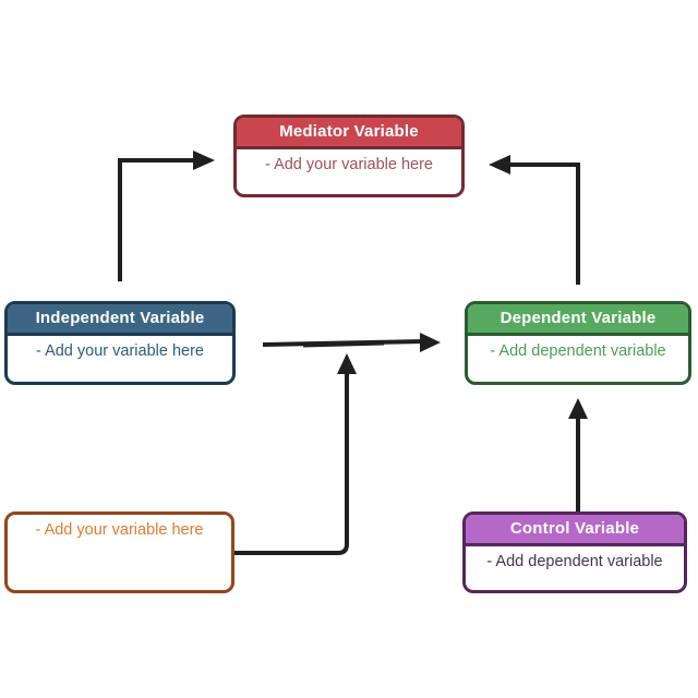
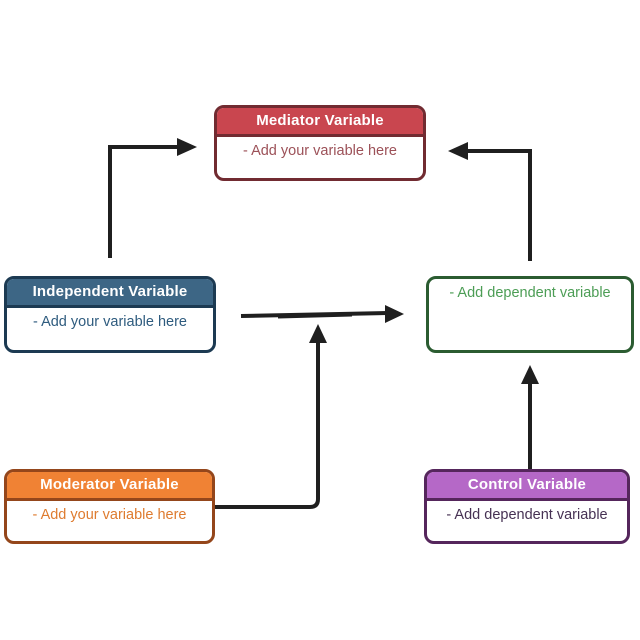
  Mediator Variable
  - Add your variable here
  Independent Variable
  - Add your variable here
- Dependent Variable
  - Add dependent variable
+ Moderator Variable
  - Add your variable here
  Control Variable
  - Add dependent variable
